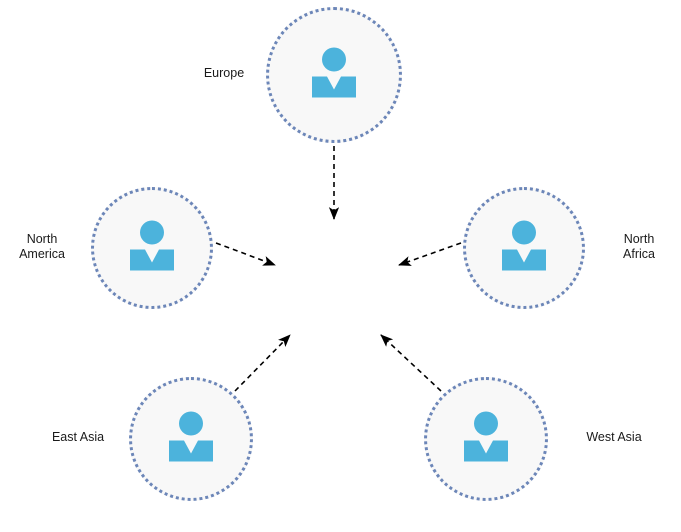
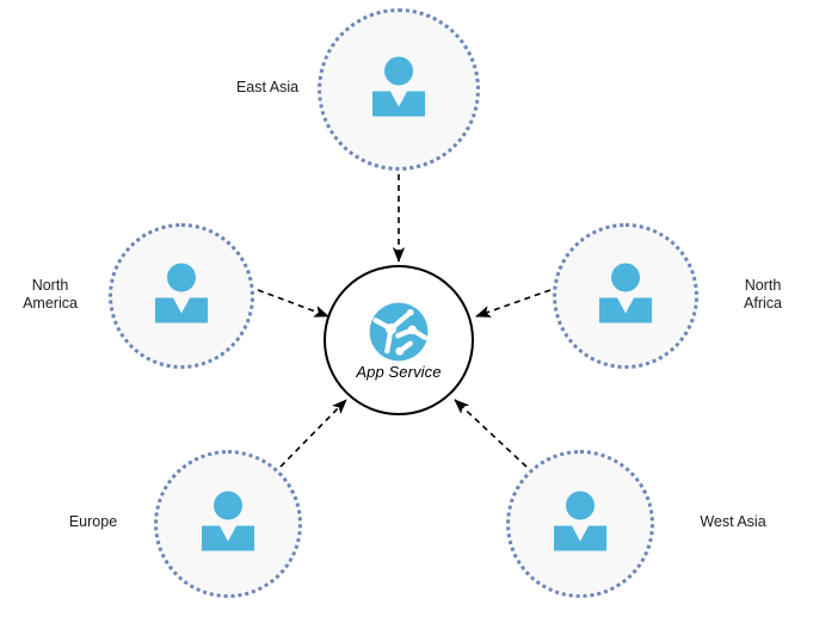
+ App Service
- Europe
+ East Asia
  North
  America
  North
  Africa
- East Asia
+ Europe
  West Asia
